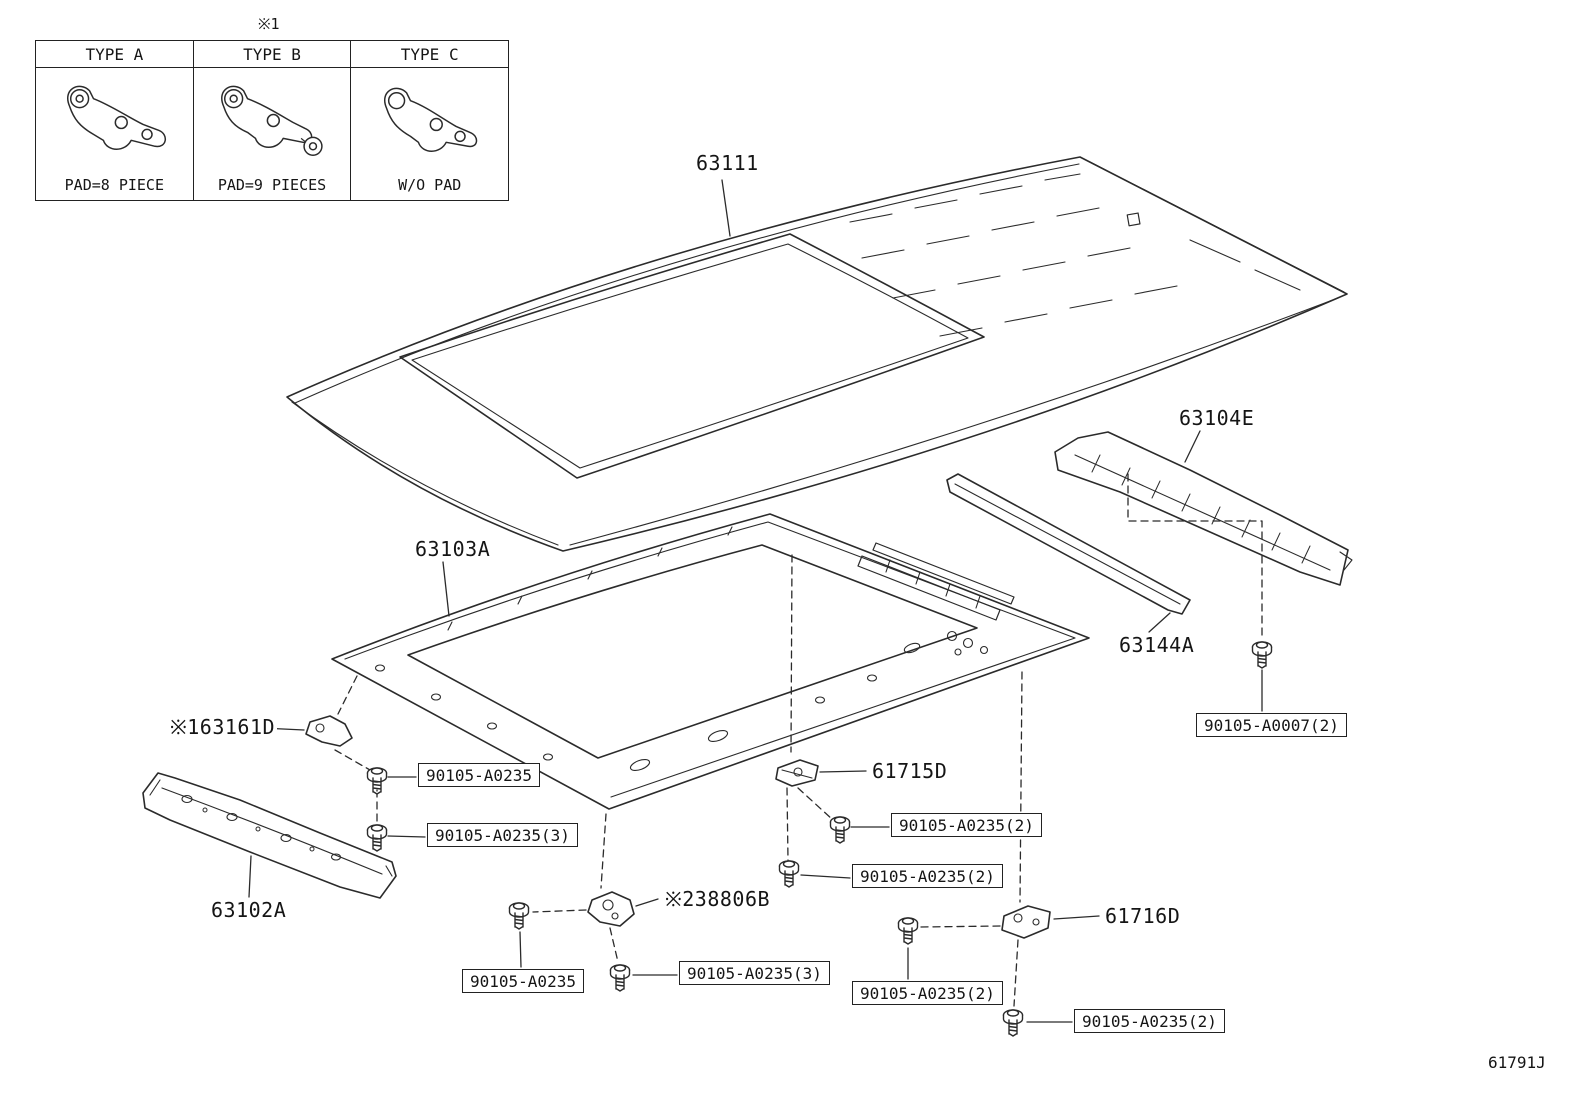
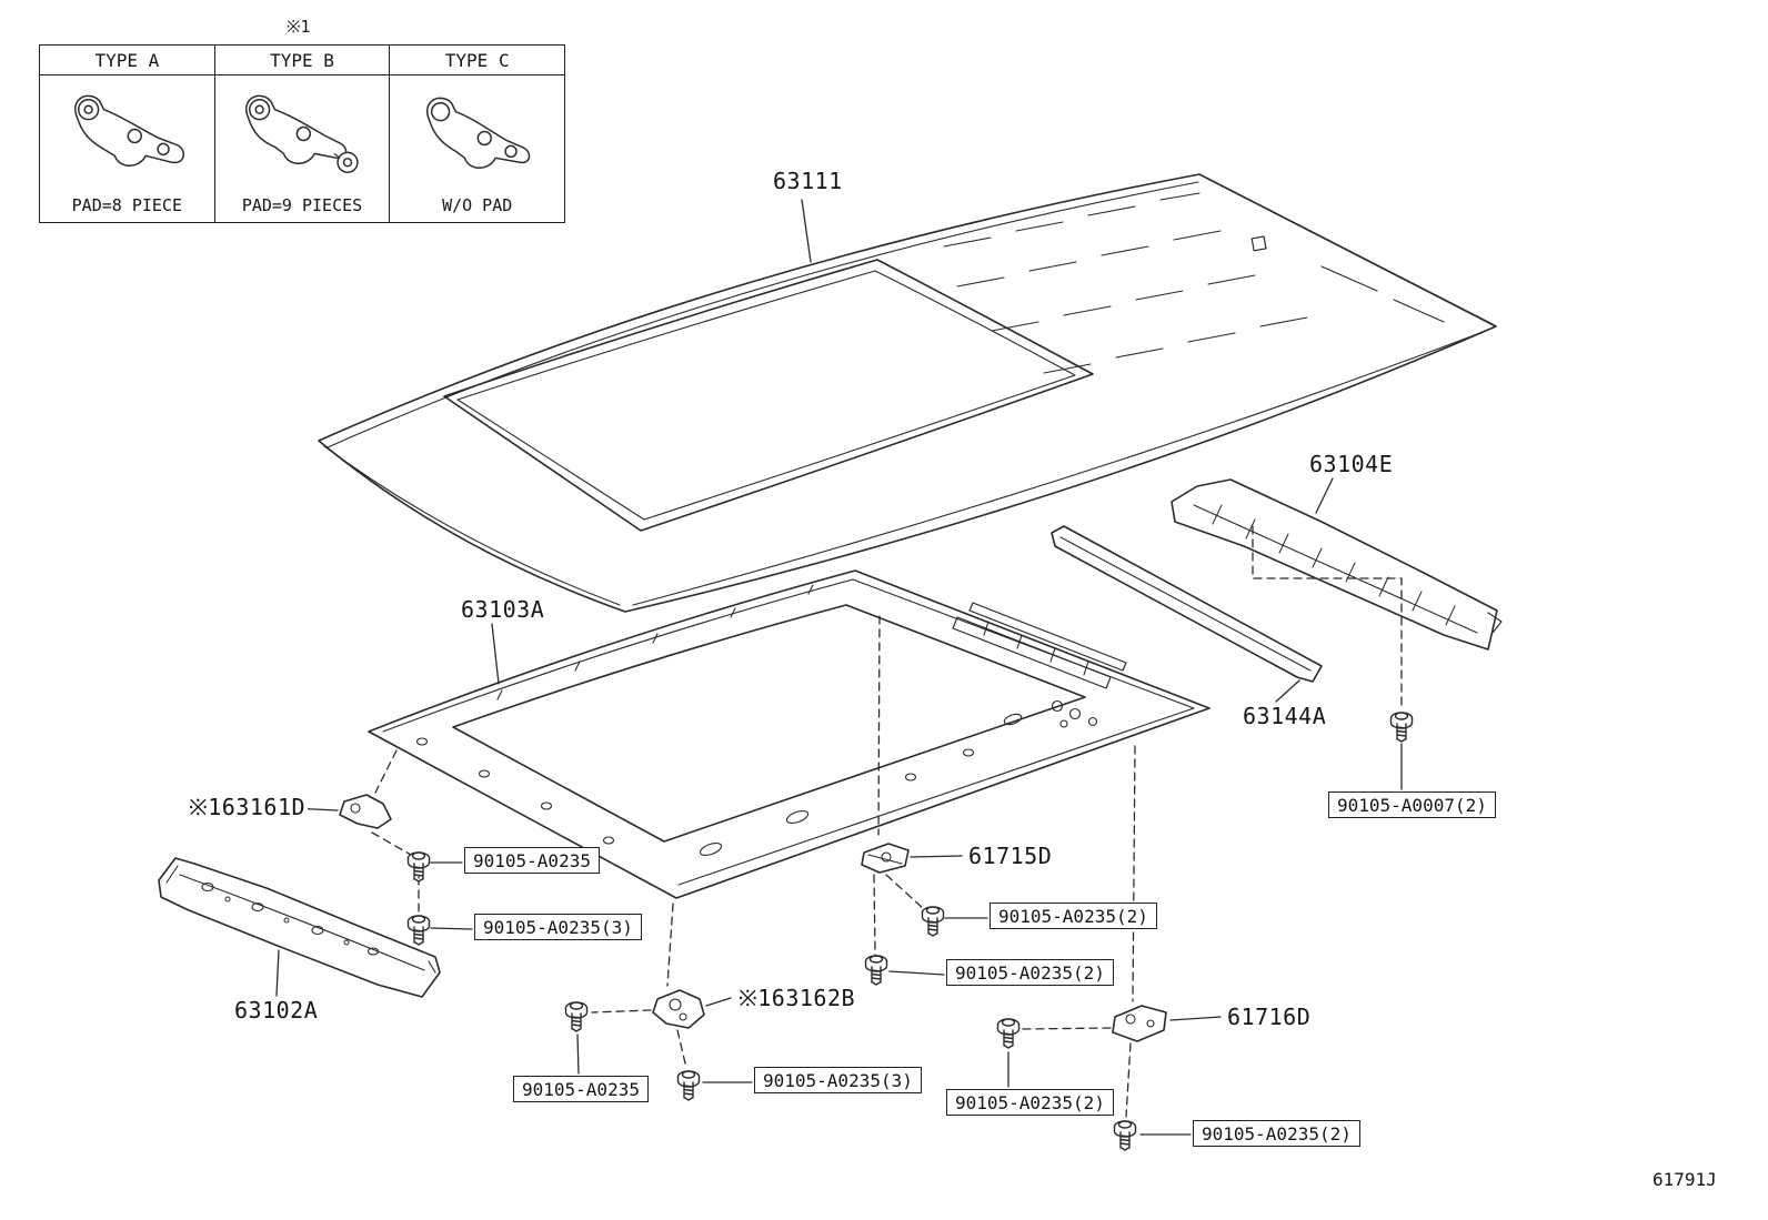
  ※1
  TYPE A
  PAD=8 PIECE
  TYPE B
  PAD=9 PIECES
  TYPE C
  W/O PAD
  63111
  63104E
  63103A
  63144A
  63102A
  ※163161D
- ※238806B
+ ※163162B
  61715D
  61716D
  90105-A0235
  90105-A0235(3)
  90105-A0235(2)
  90105-A0235(2)
  90105-A0007(2)
  90105-A0235
  90105-A0235(3)
  90105-A0235(2)
  90105-A0235(2)
  61791J
